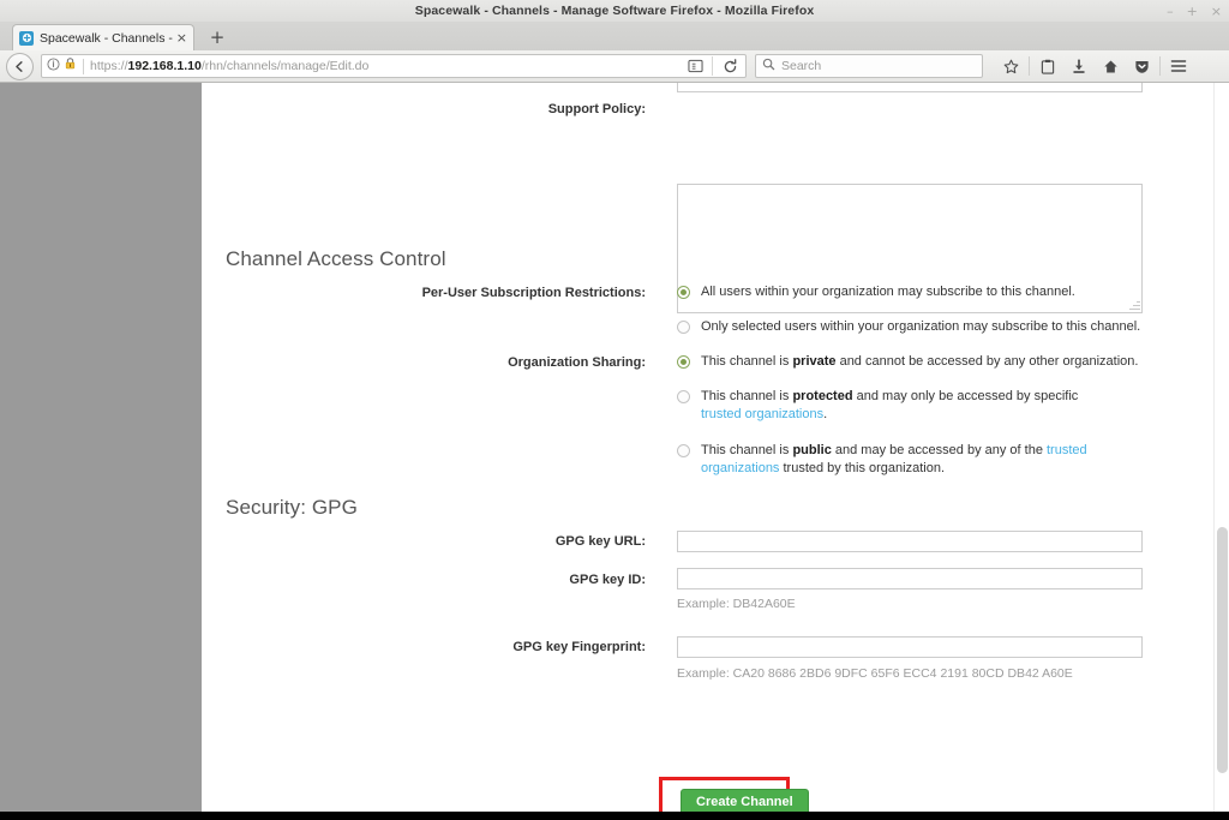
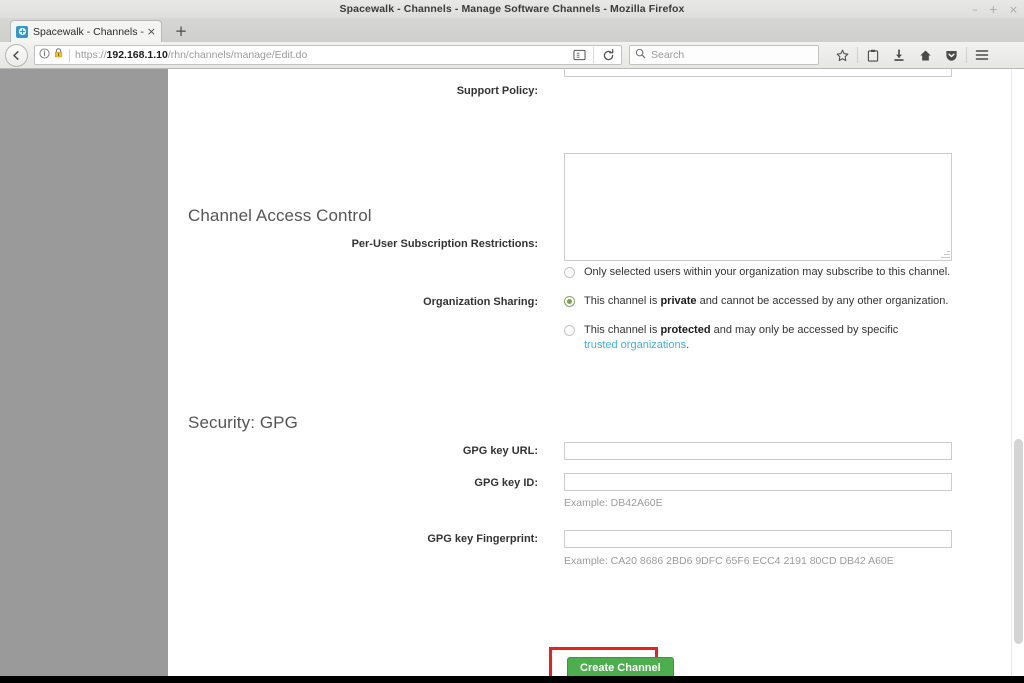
- Spacewalk - Channels - Manage Software Firefox - Mozilla Firefox
+ Spacewalk - Channels - Manage Software Channels - Mozilla Firefox
  –
  +
  ×
  Spacewalk - Channels -
  ×
  +
  https://192.168.1.10/rhn/channels/manage/Edit.do
  Search
  Support Policy:
  Channel Access Control
  Per-User Subscription Restrictions:
- All users within your organization may subscribe to this channel.
  Only selected users within your organization may subscribe to this channel.
  Organization Sharing:
  This channel is private and cannot be accessed by any other organization.
  This channel is protected and may only be accessed by specific trusted organizations.
- This channel is public and may be accessed by any of the trusted organizations trusted by this organization.
  Security: GPG
  GPG key URL:
  GPG key ID:
  Example: DB42A60E
  GPG key Fingerprint:
  Example: CA20 8686 2BD6 9DFC 65F6 ECC4 2191 80CD DB42 A60E
  Create Channel
